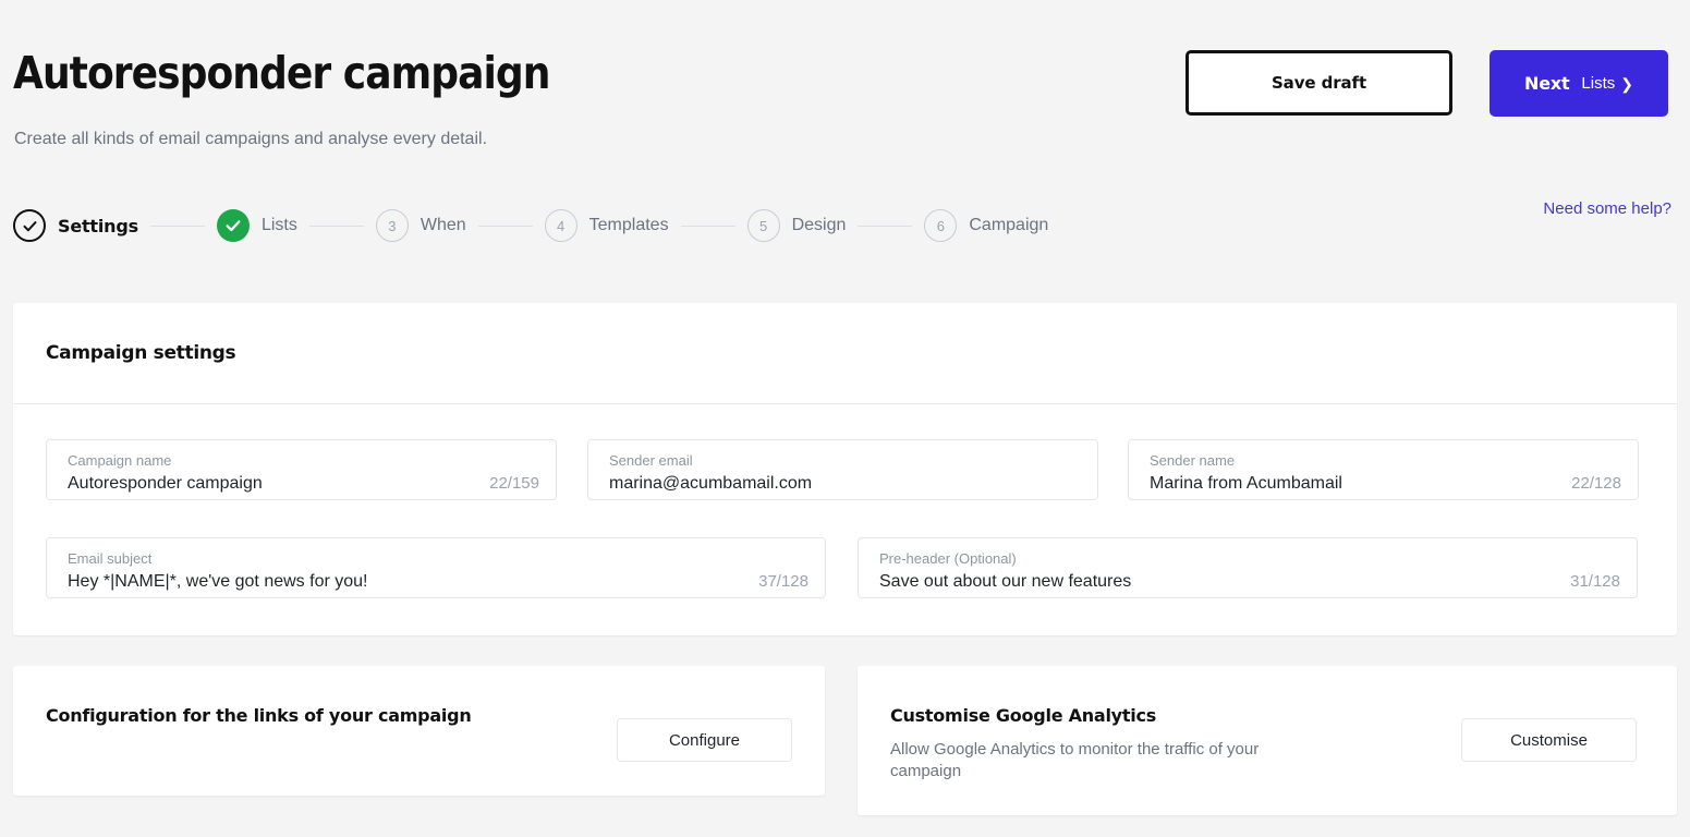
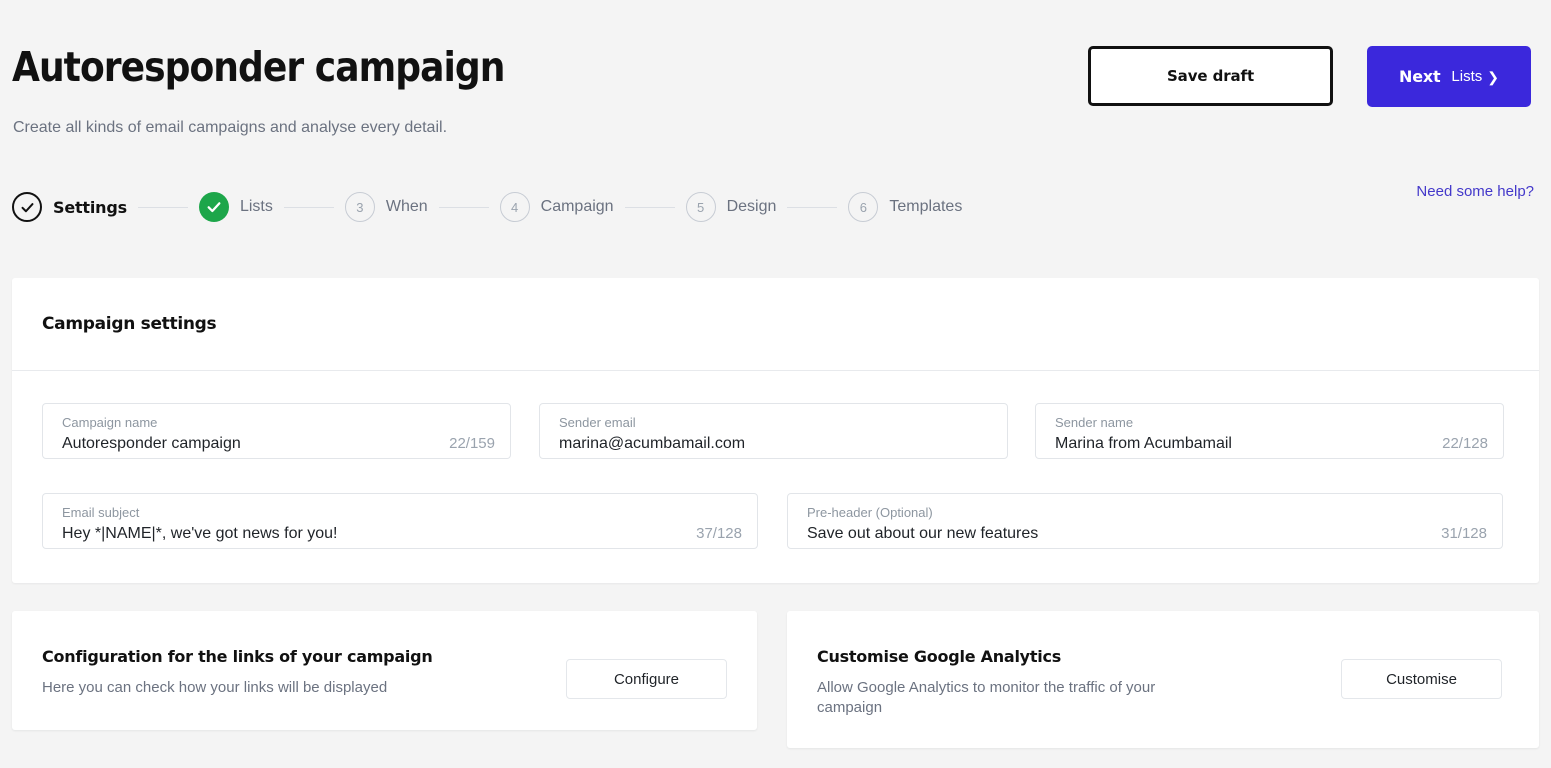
  Autoresponder campaign
  Create all kinds of email campaigns and analyse every detail.
  Save draft
  Next
  Lists
  ❯
  Settings
  Lists
  3
  When
  4
- Templates
+ Campaign
  5
  Design
  6
- Campaign
+ Templates
  Need some help?
  Campaign settings
  Campaign name
  Autoresponder campaign
  22/159
  Sender email
  marina@acumbamail.com
  Sender name
  Marina from Acumbamail
  22/128
  Email subject
  Hey *|NAME|*, we've got news for you!
  37/128
  Pre-header (Optional)
  Save out about our new features
  31/128
  Configuration for the links of your campaign
+ Here you can check how your links will be displayed
  Configure
  Customise Google Analytics
  Allow Google Analytics to monitor the traffic of your campaign
  Customise
